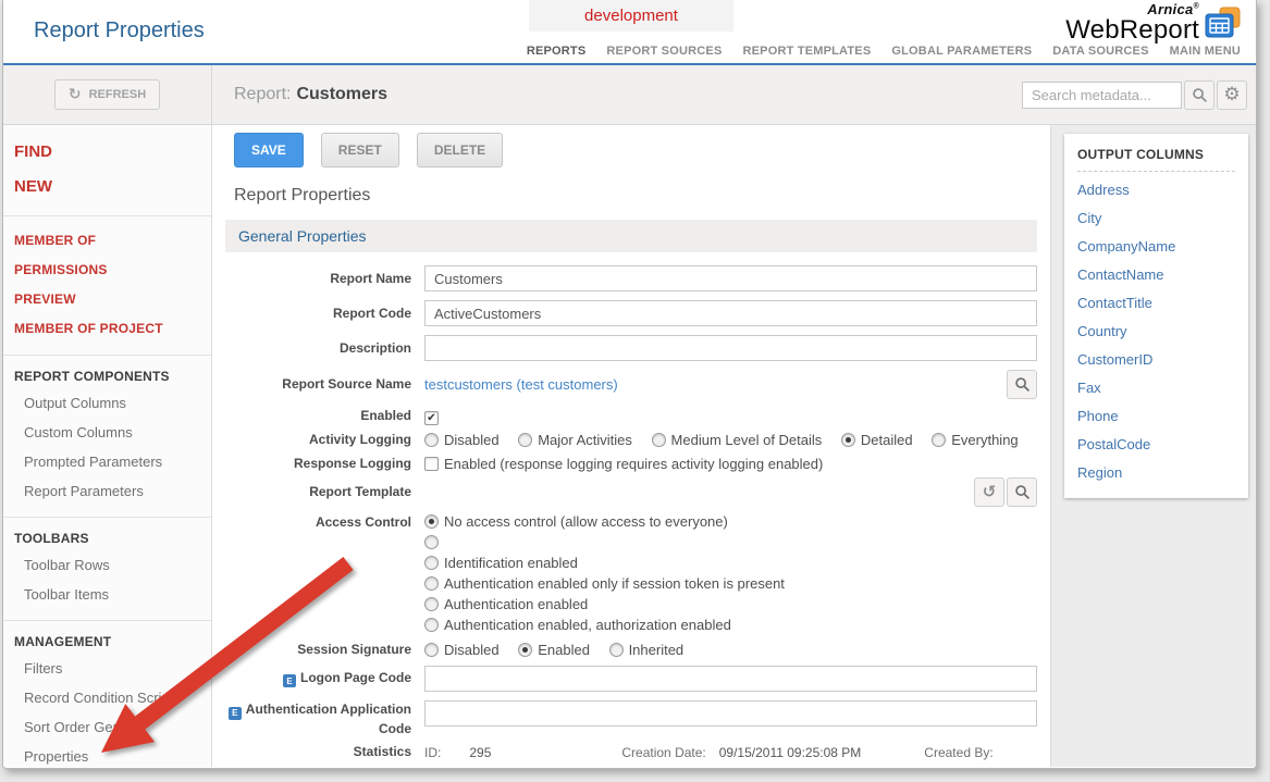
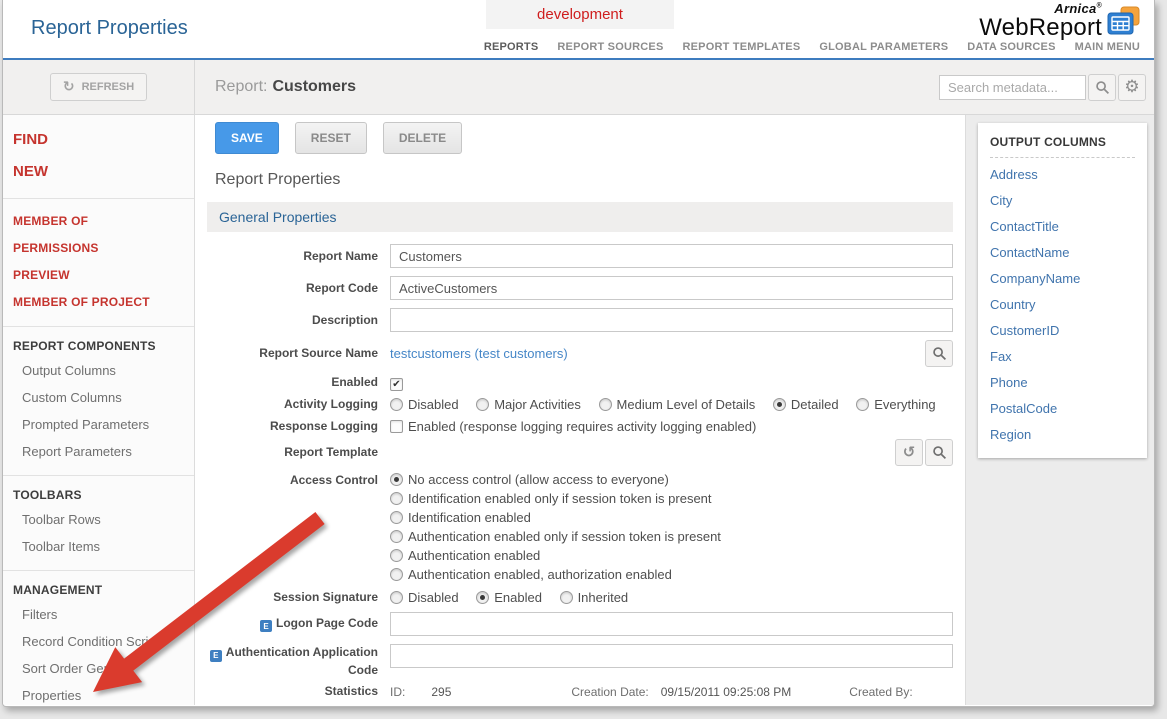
  Report Properties
  development
  Arnica
  WebReport
  REPORTS
  REPORT SOURCES
  REPORT TEMPLATES
  GLOBAL PARAMETERS
  DATA SOURCES
  MAIN MENU
  ↻
  REFRESH
  Report: Customers
  Search metadata...
  ⚙
  FIND
  NEW
  MEMBER OF
  PERMISSIONS
  PREVIEW
  MEMBER OF PROJECT
  REPORT COMPONENTS
  Output Columns
  Custom Columns
  Prompted Parameters
  Report Parameters
  TOOLBARS
  Toolbar Rows
  Toolbar Items
  MANAGEMENT
  Filters
  Record Condition Scr
  Sort Order Ge Properties
  SAVE
  RESET
  DELETE
  Report Properties
  General Properties
  Report Name
  Customers
  Report Code
  ActiveCustomers
  Description
  Report Source Name
  testcustomers (test customers)
  Enabled
  ✔
  Activity Logging
  Disabled Major Activities Medium Level of Details Detailed Everything
  Response Logging
  Enabled (response logging requires activity logging enabled)
  Report Template
  ↺
  Access Control
  No access control (allow access to everyone)
+ Identification enabled only if session token is present
  Identification enabled
  Authentication enabled only if session token is present
  Authentication enabled
  Authentication enabled, authorization enabled
  Session Signature
  Disabled Enabled Inherited
  E Logon Page Code
  E Authentication Application Code
  Statistics
  ID:
  295
  Creation Date:
  09/15/2011 09:25:08 PM
  Created By:
  OUTPUT COLUMNS
  Address
  City
- CompanyName
+ ContactTitle
  ContactName
- ContactTitle
+ CompanyName
  Country
  CustomerID
  Fax
  Phone
  PostalCode
  Region
